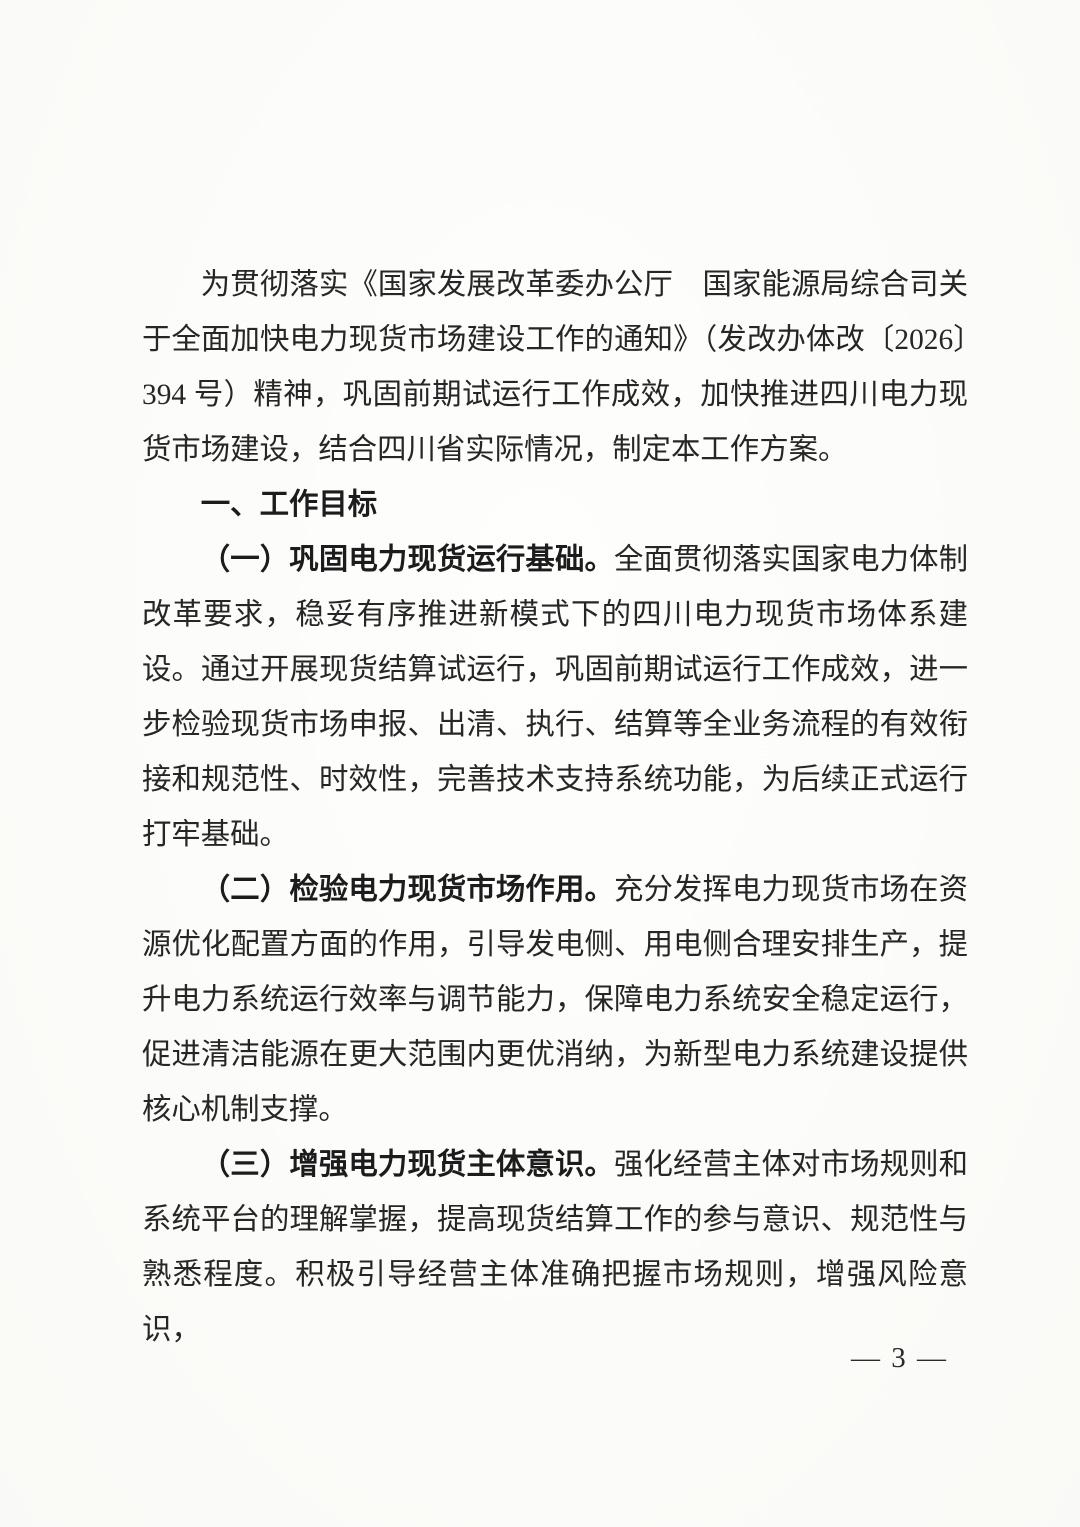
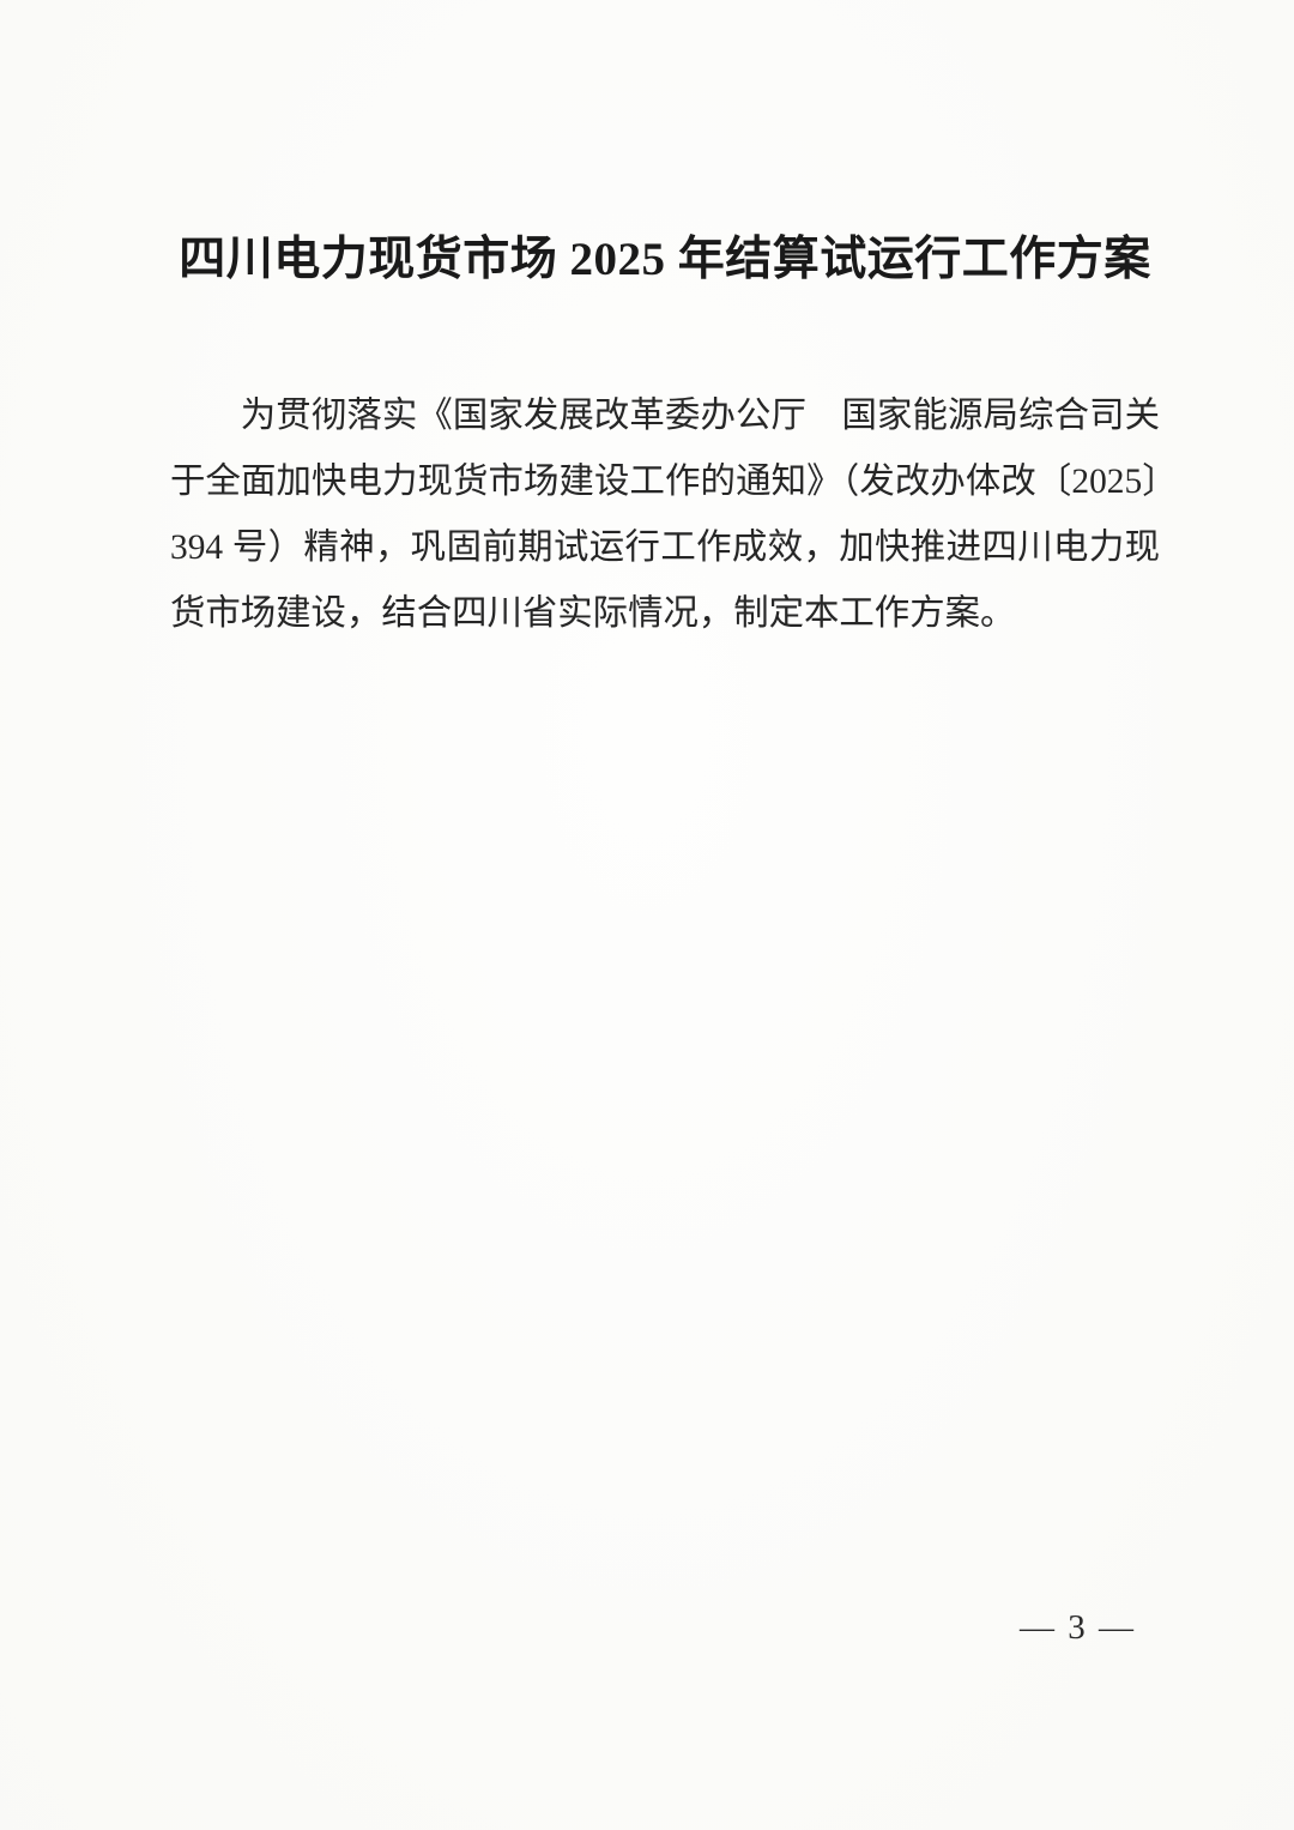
+ 四川电力现货市场 2025 年结算试运行工作方案
- 为贯彻落实《国家发展改革委办公厅 国家能源局综合司关于全面加快电力现货市场建设工作的通知》（发改办体改〔2026〕394 号）精神，巩固前期试运行工作成效，加快推进四川电力现货市场建设，结合四川省实际情况，制定本工作方案。
+ 为贯彻落实《国家发展改革委办公厅 国家能源局综合司关于全面加快电力现货市场建设工作的通知》（发改办体改〔2025〕394 号）精神，巩固前期试运行工作成效，加快推进四川电力现货市场建设，结合四川省实际情况，制定本工作方案。
- 一、工作目标
- （一）巩固电力现货运行基础。全面贯彻落实国家电力体制改革要求，稳妥有序推进新模式下的四川电力现货市场体系建设。通过开展现货结算试运行，巩固前期试运行工作成效，进一步检验现货市场申报、出清、执行、结算等全业务流程的有效衔接和规范性、时效性，完善技术支持系统功能，为后续正式运行打牢基础。
- （二）检验电力现货市场作用。充分发挥电力现货市场在资源优化配置方面的作用，引导发电侧、用电侧合理安排生产，提升电力系统运行效率与调节能力，保障电力系统安全稳定运行，促进清洁能源在更大范围内更优消纳，为新型电力系统建设提供核心机制支撑。
- （三）增强电力现货主体意识。强化经营主体对市场规则和系统平台的理解掌握，提高现货结算工作的参与意识、规范性与熟悉程度。积极引导经营主体准确把握市场规则，增强风险意识，
  — 3 —
